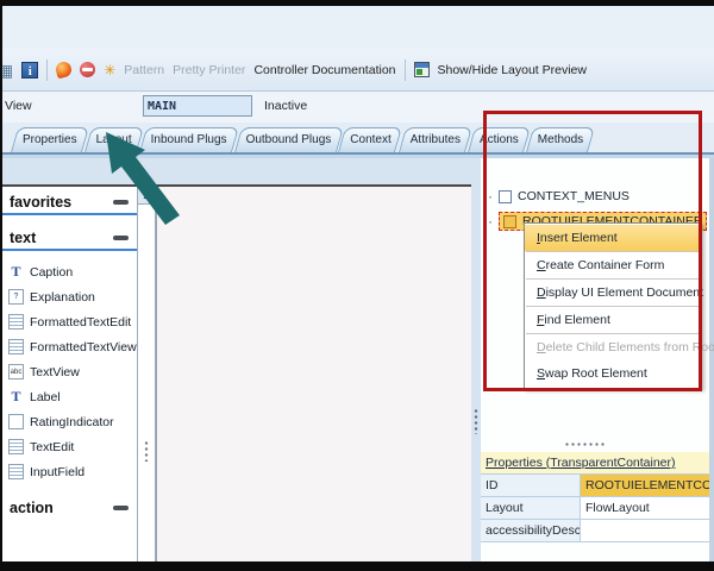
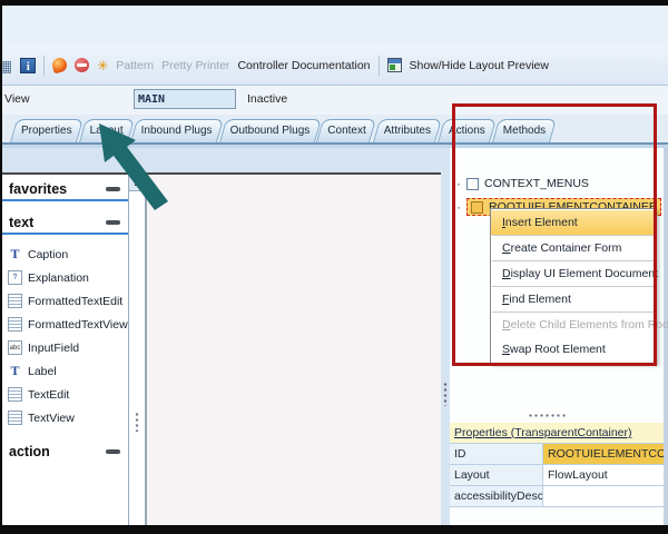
  ▦
  i
  ✳
  Pattern
  Pretty Printer
  Controller Documentation
  Show/Hide Layout Preview
  View
  MAIN
  Inactive
  Properties
  Inbound Plugs
  Outbound Plugs
  Context
  Attributes
  Actions
  Methods
  favorites
  text
  T
  Caption
  Explanation
  FormattedTextEdit
  FormattedTextView
- TextView
+ InputField
  T
  Label
- RatingIndicator
  TextEdit
- InputField
+ TextView
  action
  ·
  CONTEXT_MENUS
  ·
  ROOTUIELEMENTCONTAINER
  Properties (TransparentContainer)
  ID
  Layout
  FlowLayout
  accessibilityDesc
  Insert Element
  Create Container Form
  Display UI Element Document
  Find Element
  Delete Child Elements from Roo
  Swap Root Element
